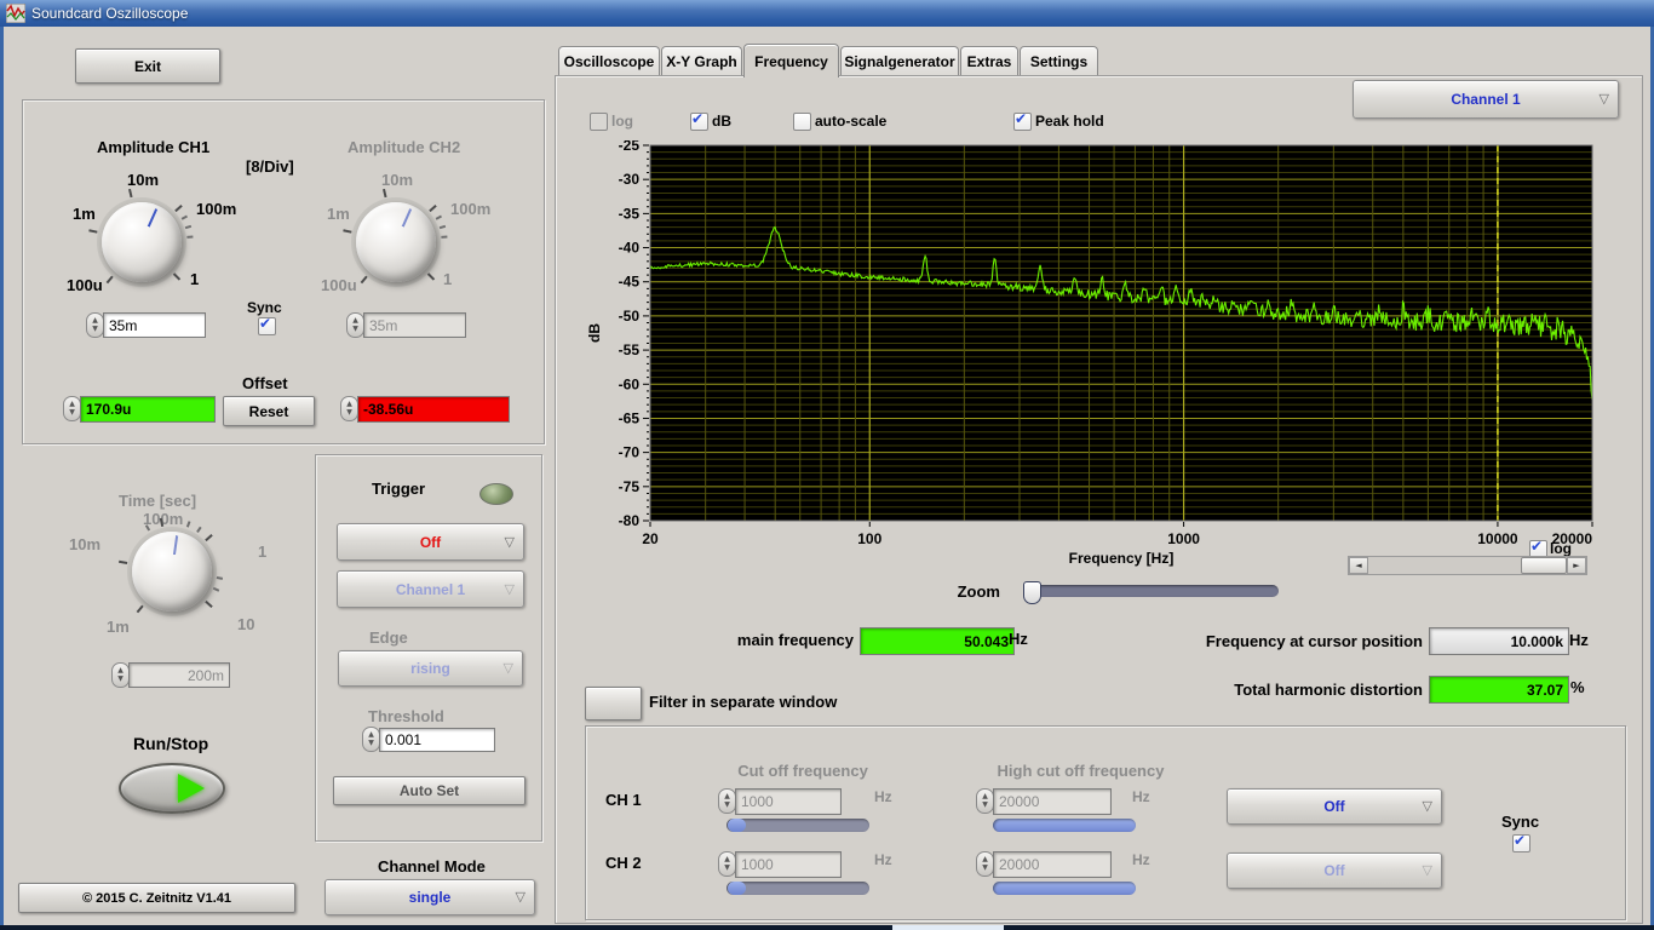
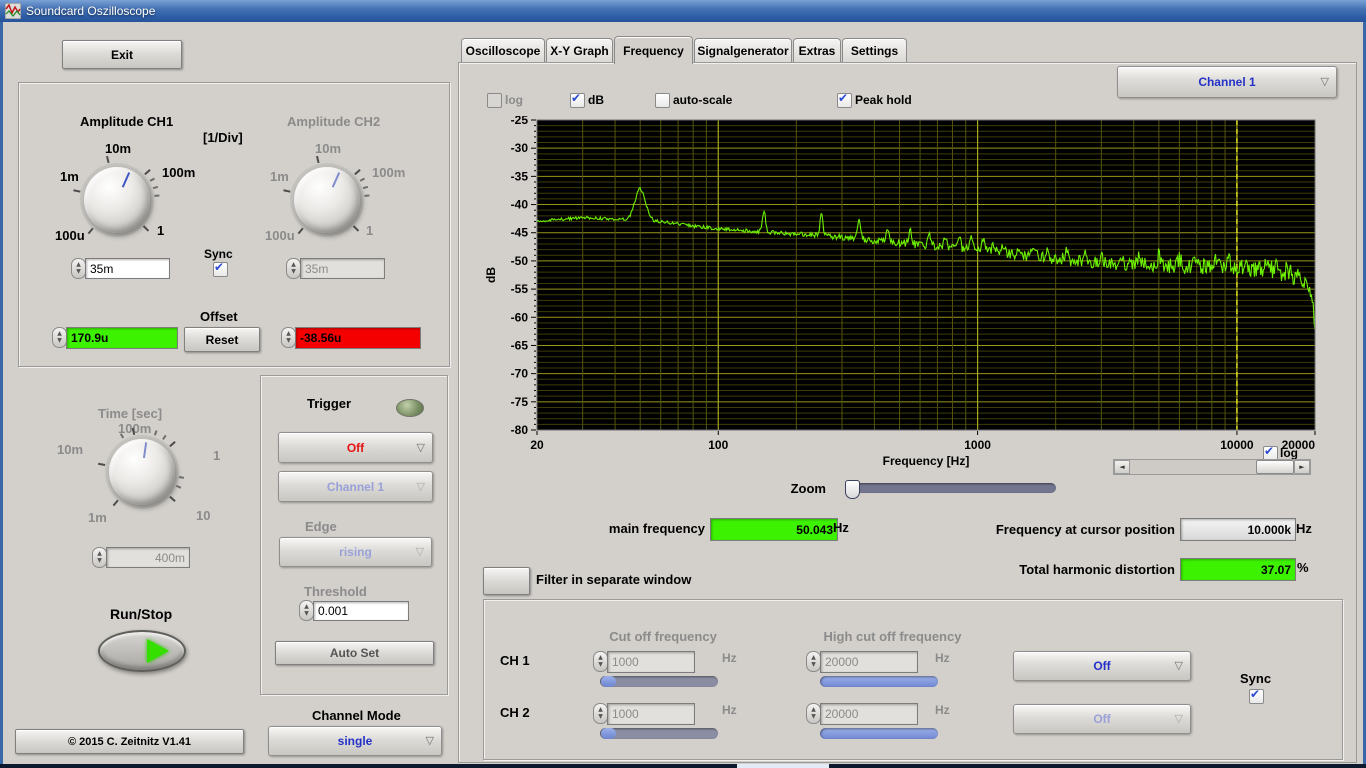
  Soundcard Oszilloscope
  Exit
  Amplitude CH1
- [8/Div]
+ [1/Div]
  Amplitude CH2
  10m
  100m
  1m
  100u
  1
  35m
  Sync
  ✔
  10m
  100m
  1m
  100u
  1
  35m
  Offset
  170.9u
  Reset
  -38.56u
  Time [sec]
  100m
  10m
  1
  1m
  10
- 200m
+ 400m
  Trigger
  Off
  ▽
  Channel 1
  ▽
  Edge
  rising
  ▽
  Threshold
  0.001
  Auto Set
  Run/Stop
  © 2015 C. Zeitnitz V1.41
  Channel Mode
  single
  ▽
  Oscilloscope
  X-Y Graph
  Frequency
  Signalgenerator
  Extras
  Settings
  Channel 1
  ▽
  log
  ✔
  dB
  auto-scale
  ✔
  Peak hold
  -25
  -30
  -35
  -40
  -45
  -50
  -55
  -60
  -65
  -70
  -75
  -80
  20
  100
  1000
  10000
  20000
  Frequency [Hz]
  ✔
  log
  ◄
  ►
  Zoom
  main frequency
  50.043
  Hz
  Frequency at cursor position
  10.000k
  Hz
  Filter in separate window
  Total harmonic distortion
  37.07
  %
  Cut off frequency
  High cut off frequency
  CH 1
  CH 2
  1000
  Hz
  20000
  Hz
  1000
  Hz
  20000
  Hz
  Off
  ▽
  Off
  ▽
  Sync
  ✔
